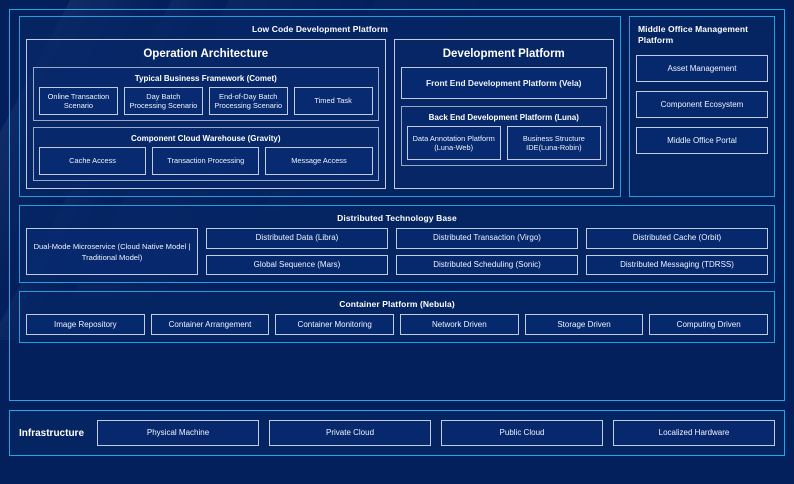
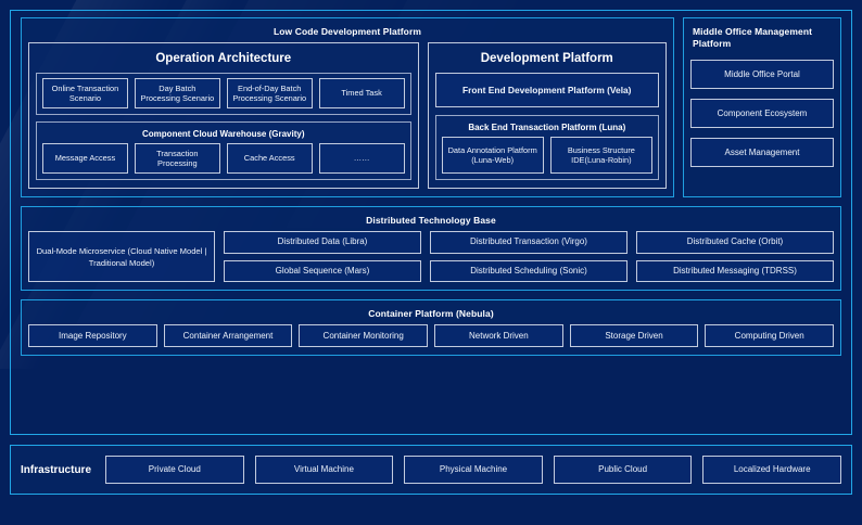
  Low Code Development Platform
  Operation Architecture
- Typical Business Framework (Comet)
  Online Transaction Scenario
  Day Batch Processing Scenario
  End-of-Day Batch Processing Scenario
  Timed Task
  Component Cloud Warehouse (Gravity)
- Cache Access
+ Message Access
  Transaction Processing
- Message Access
+ Cache Access
+ ……
  Development Platform
  Front End Development Platform (Vela)
- Back End Development Platform (Luna)
+ Back End Transaction Platform (Luna)
  Data Annotation Platform (Luna-Web)
  Business Structure IDE(Luna-Robin)
  Middle Office Management Platform
- Asset Management
+ Middle Office Portal
  Component Ecosystem
- Middle Office Portal
+ Asset Management
  Distributed Technology Base
  Dual-Mode Microservice (Cloud Native Model | Traditional Model)
  Distributed Data (Libra)
  Global Sequence (Mars)
  Distributed Transaction (Virgo)
  Distributed Scheduling (Sonic)
  Distributed Cache (Orbit)
  Distributed Messaging (TDRSS)
  Container Platform (Nebula)
  Image Repository
  Container Arrangement
  Container Monitoring
  Network Driven
  Storage Driven
  Computing Driven
  Infrastructure
- Physical Machine
+ Private Cloud
+ Virtual Machine
- Private Cloud
+ Physical Machine
  Public Cloud
  Localized Hardware
